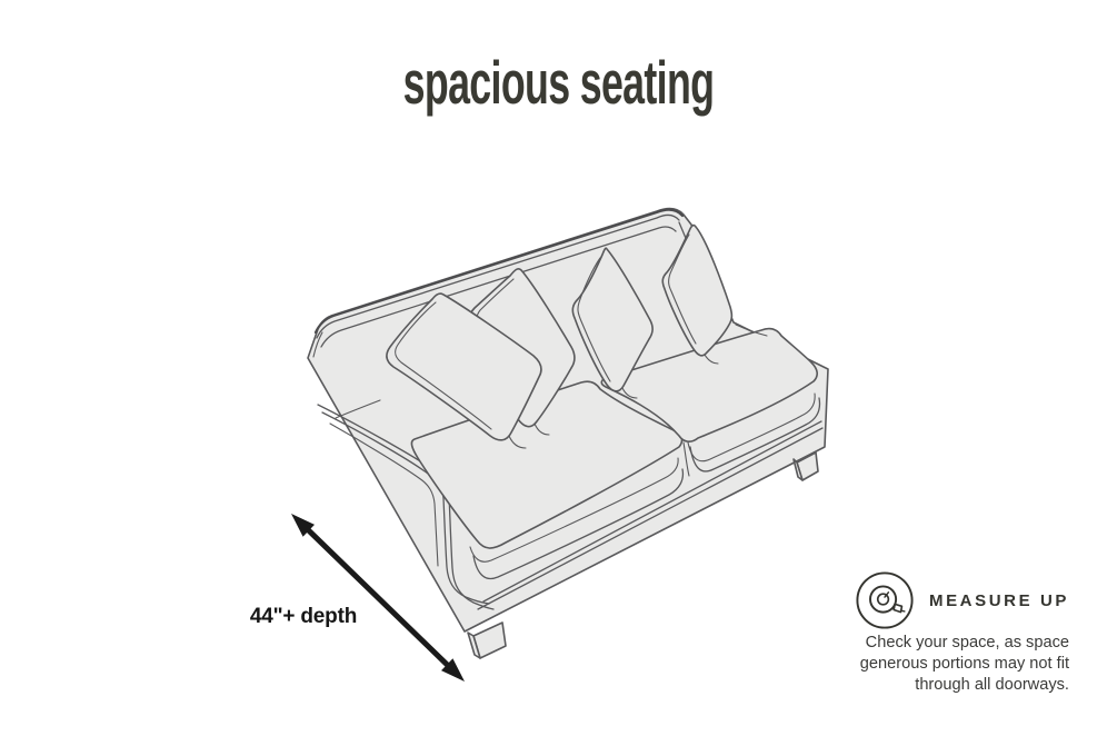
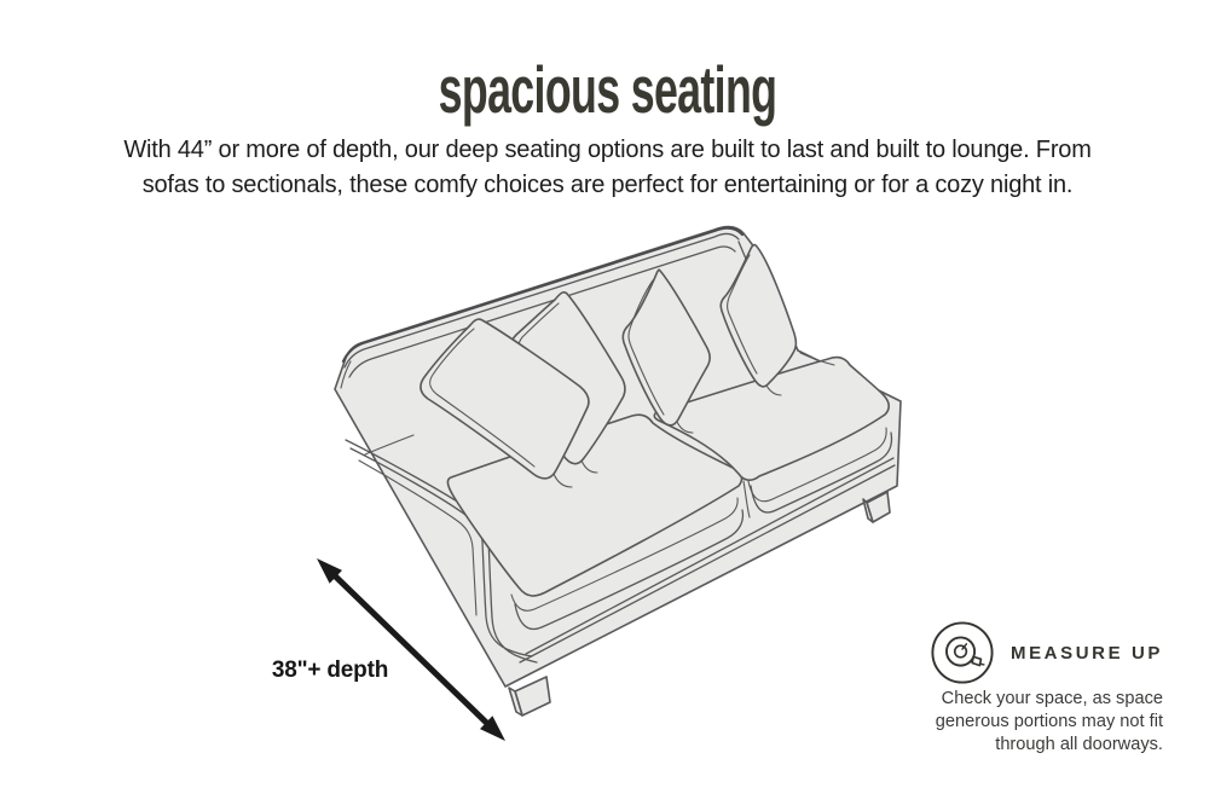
  spacious seating
+ With 44” or more of depth, our deep seating options are built to last and built to lounge. From
+ sofas to sectionals, these comfy choices are perfect for entertaining or for a cozy night in.
- 44"+ depth
+ 38"+ depth
  MEASURE UP
  Check your space, as space generous portions may not fit through all doorways.
